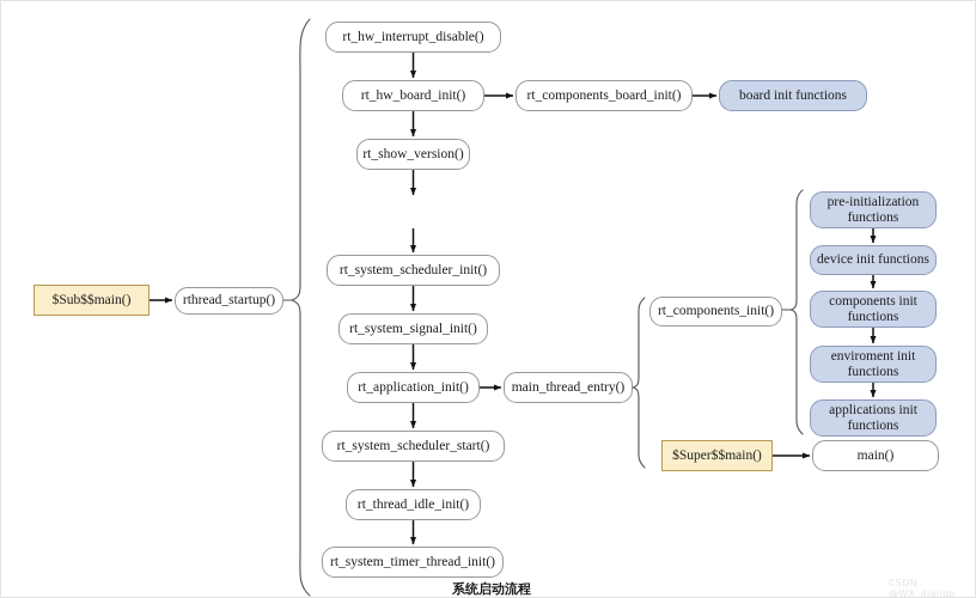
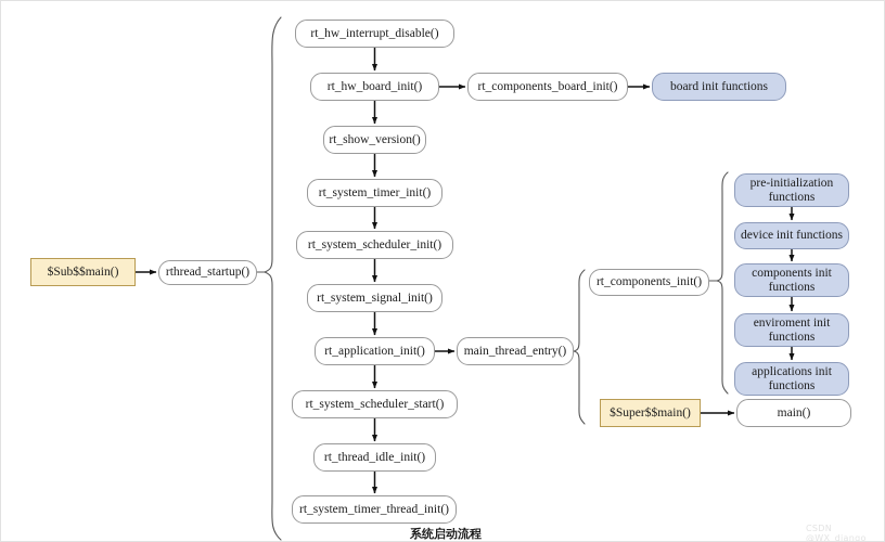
  $Sub$$main()
  rthread_startup()
  rt_hw_interrupt_disable()
  rt_hw_board_init()
  rt_show_version()
+ rt_system_timer_init()
  rt_system_scheduler_init()
  rt_system_signal_init()
  rt_application_init()
  rt_system_scheduler_start()
  rt_thread_idle_init()
  rt_system_timer_thread_init()
  rt_components_board_init()
  board init functions
  main_thread_entry()
  rt_components_init()
  main()
  $Super$$main()
  pre-initialization
  functions
  device init functions
  components init
  functions
  enviroment init
  functions
  applications init
  functions
  系统启动流程
  CSDN @WX_django
